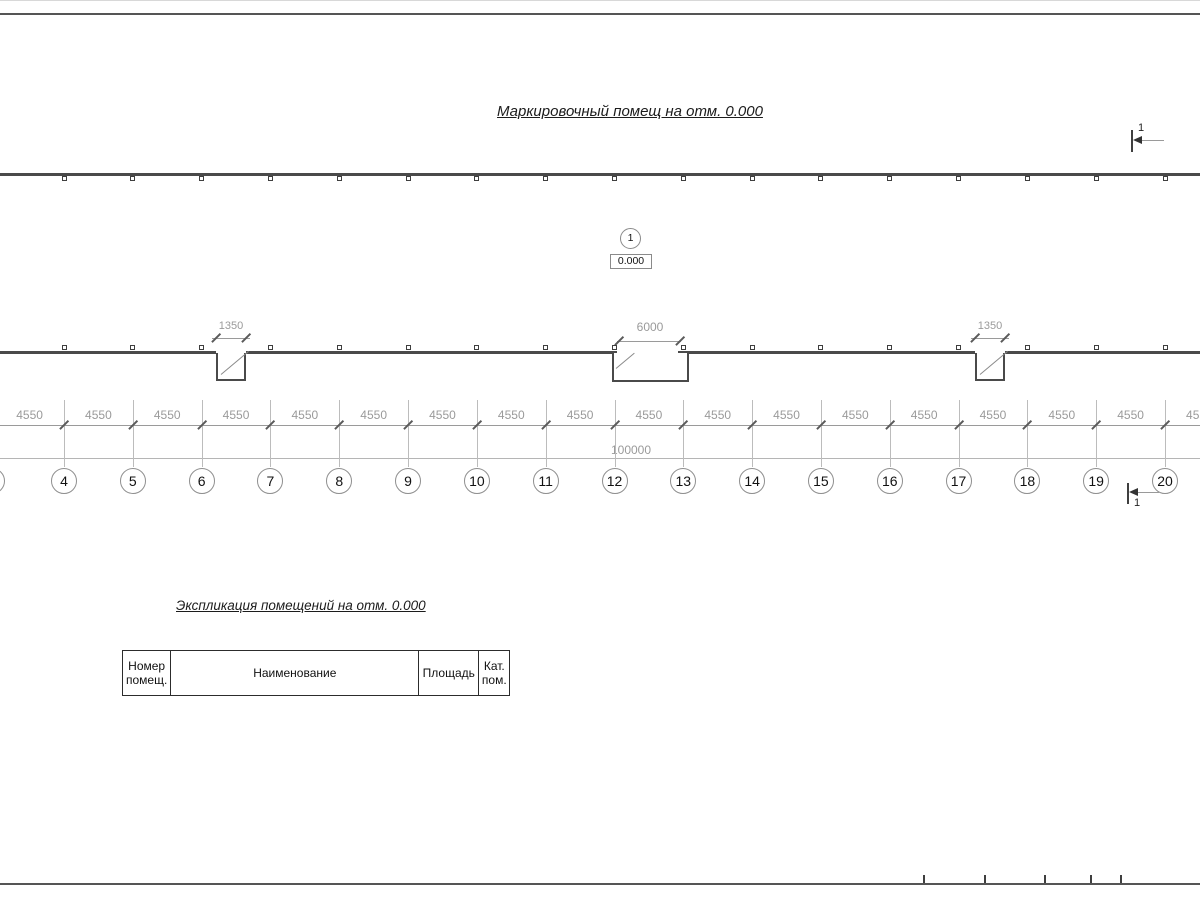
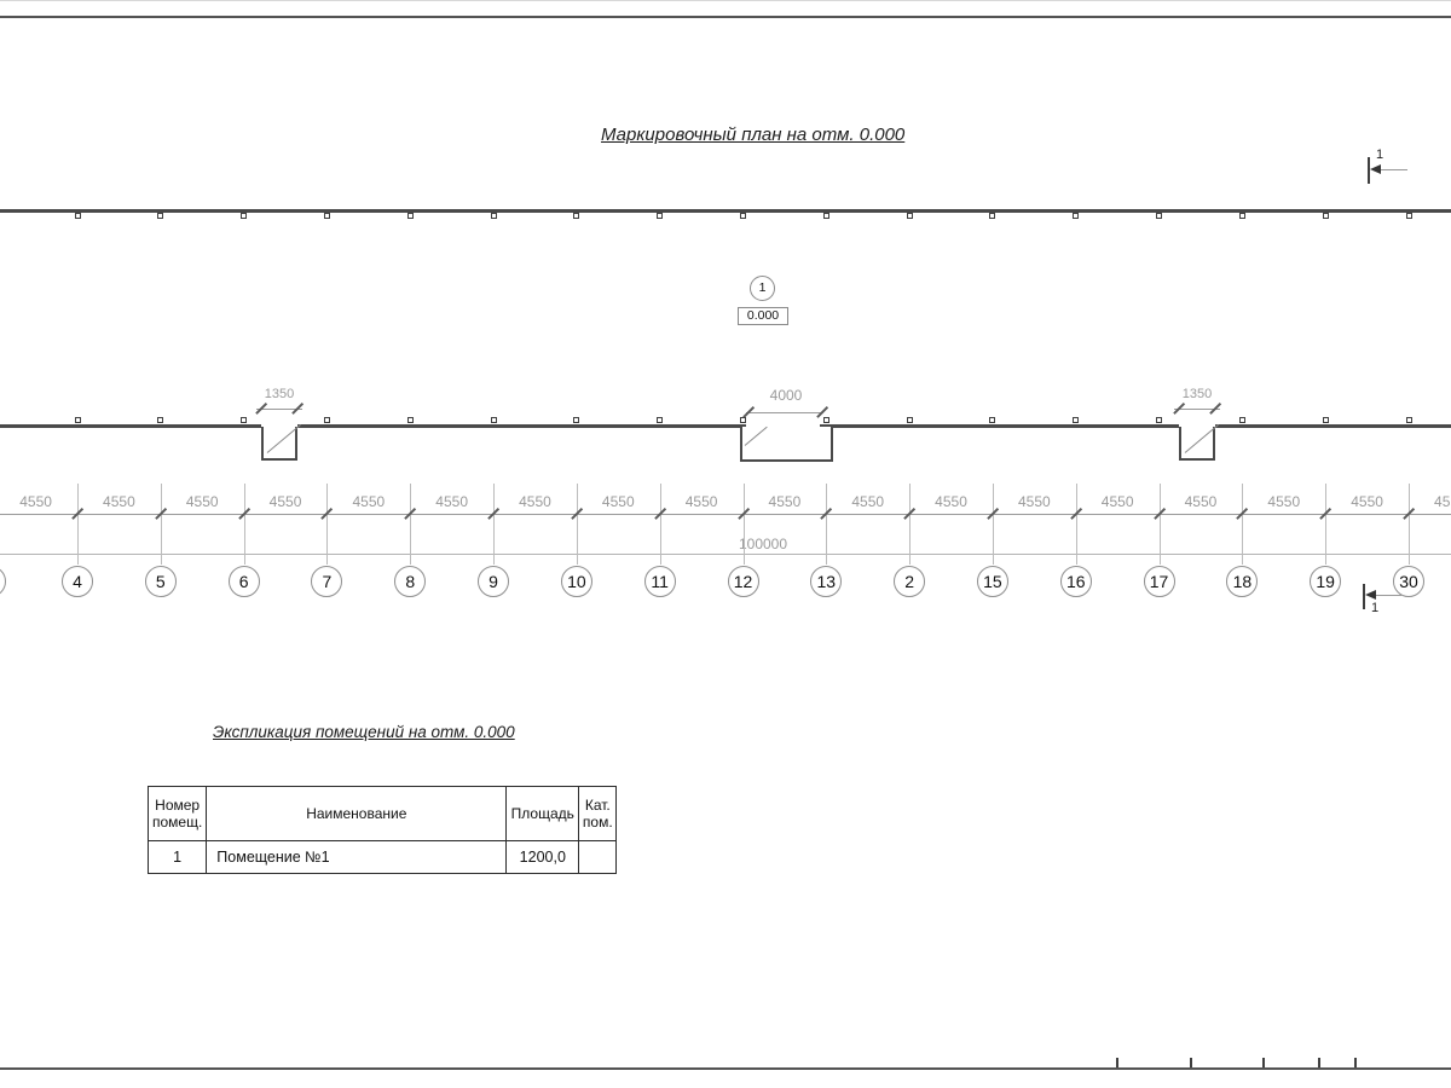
- Маркировочный помещ на отм. 0.000
+ Маркировочный план на отм. 0.000
  1
  1
  0.000
  1350
- 6000
+ 4000
  1350
  00000
  4
  5
  6
  7
  8
  9
  10
  11
  12
  13
- 14
+ 2
  15
  16
  17
  18
  19
- 20
+ 30
  4550
  4550
  4550
  4550
  4550
  4550
  4550
  4550
  4550
  4550
  4550
  4550
  4550
  4550
  4550
  4550
  4550
  1
  Экспликация помещений на отм. 0.000
  Номер помещ.	Наименование	Площадь	Кат. пом.
+ 1	Помещение №1	1200,0
